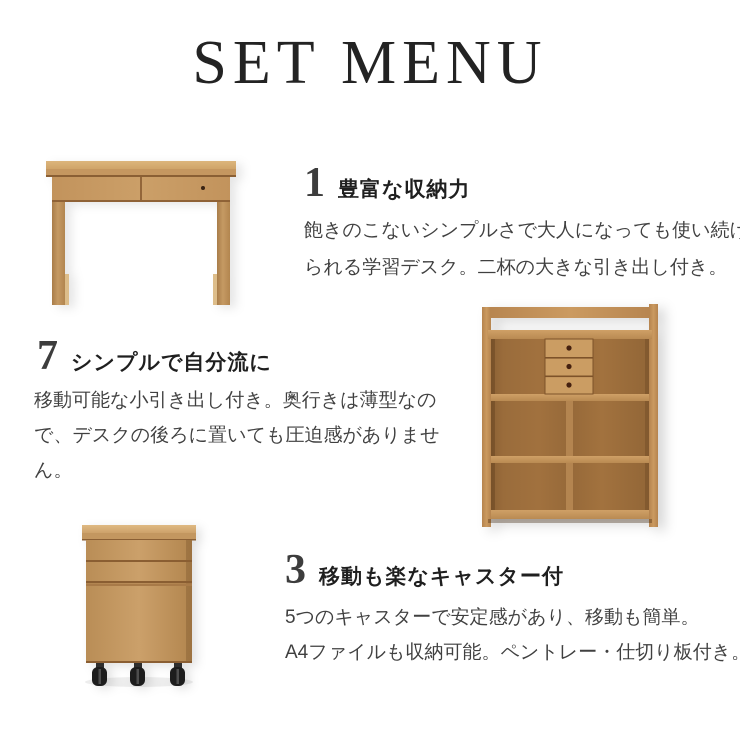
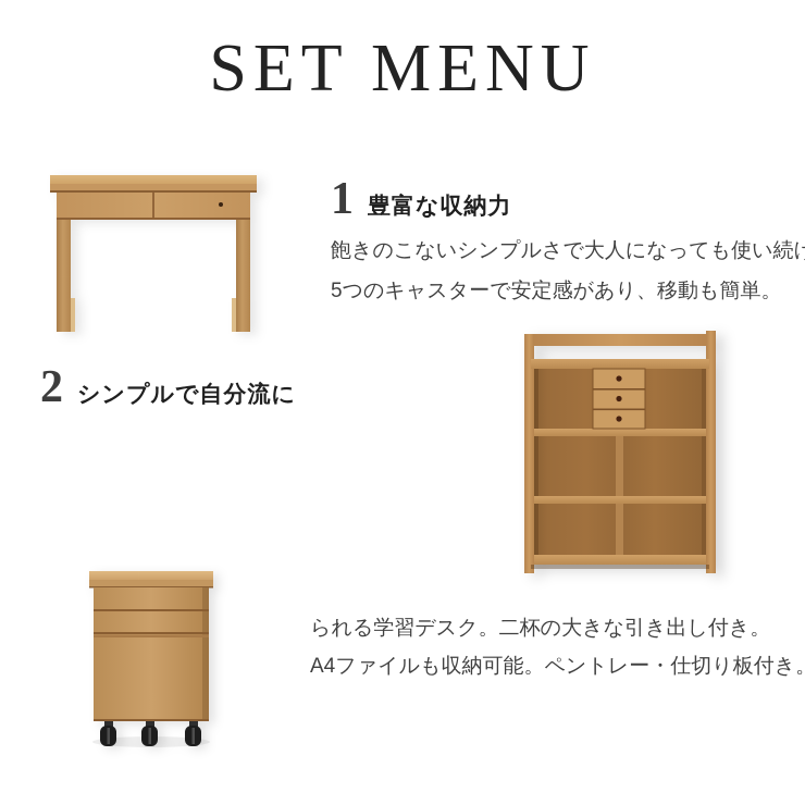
  SET MENU
  1
  豊富な収納力
  飽きのこないシンプルさで大人になっても使い続け
- られる学習デスク。二杯の大きな引き出し付き。
+ 5つのキャスターで安定感があり、移動も簡単。
- 7
+ 2
  シンプルで自分流に
- 移動可能な小引き出し付き。奥行きは薄型なの
- で、デスクの後ろに置いても圧迫感がありませ
- ん。
- 3
- 移動も楽なキャスター付
- 5つのキャスターで安定感があり、移動も簡単。
+ られる学習デスク。二杯の大きな引き出し付き。
  A4ファイルも収納可能。ペントレー・仕切り板付き
